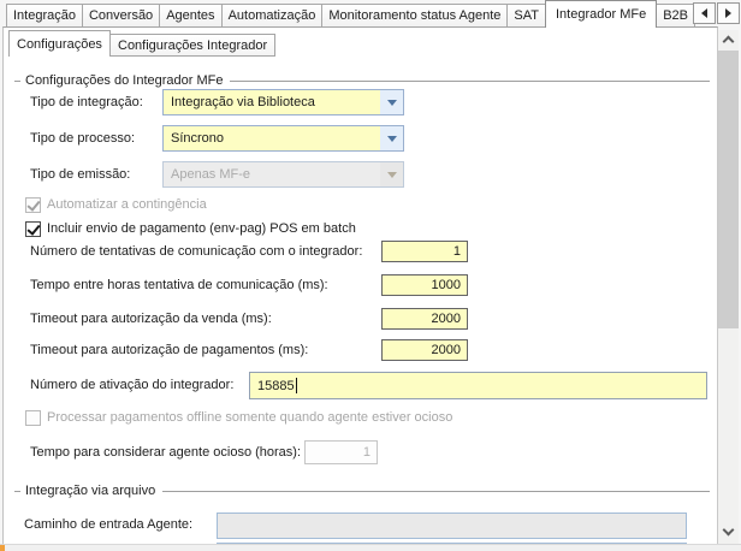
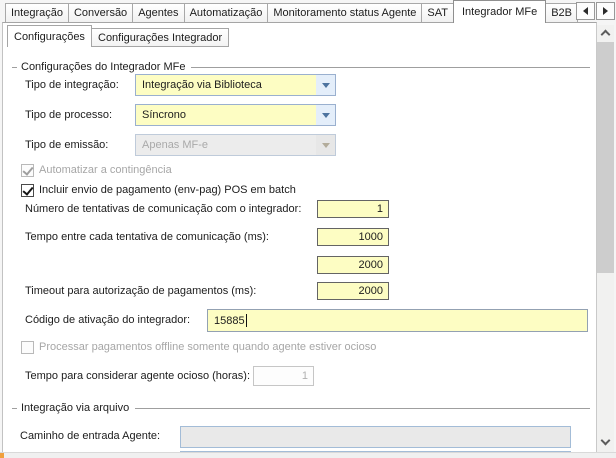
  Integração
  Conversão
  Agentes
  Automatização
  Monitoramento status Agente
  SAT
  Integrador MFe
  B2B
  Configurações
  Configurações Integrador
  Configurações do Integrador MFe
  Tipo de integração:
  Integração via Biblioteca
  Tipo de processo:
  Síncrono
  Tipo de emissão:
  Apenas MF-e
  Automatizar a contingência
  Incluir envio de pagamento (env-pag) POS em batch
  Número de tentativas de comunicação com o integrador:
  1
- Tempo entre horas tentativa de comunicação (ms):
+ Tempo entre cada tentativa de comunicação (ms):
  1000
- Timeout para autorização da venda (ms):
  2000
  Timeout para autorização de pagamentos (ms):
  2000
- Número de ativação do integrador:
+ Código de ativação do integrador:
  15885
  Processar pagamentos offline somente quando agente estiver ocioso
  Tempo para considerar agente ocioso (horas):
  1
  Integração via arquivo
  Caminho de entrada Agente:
